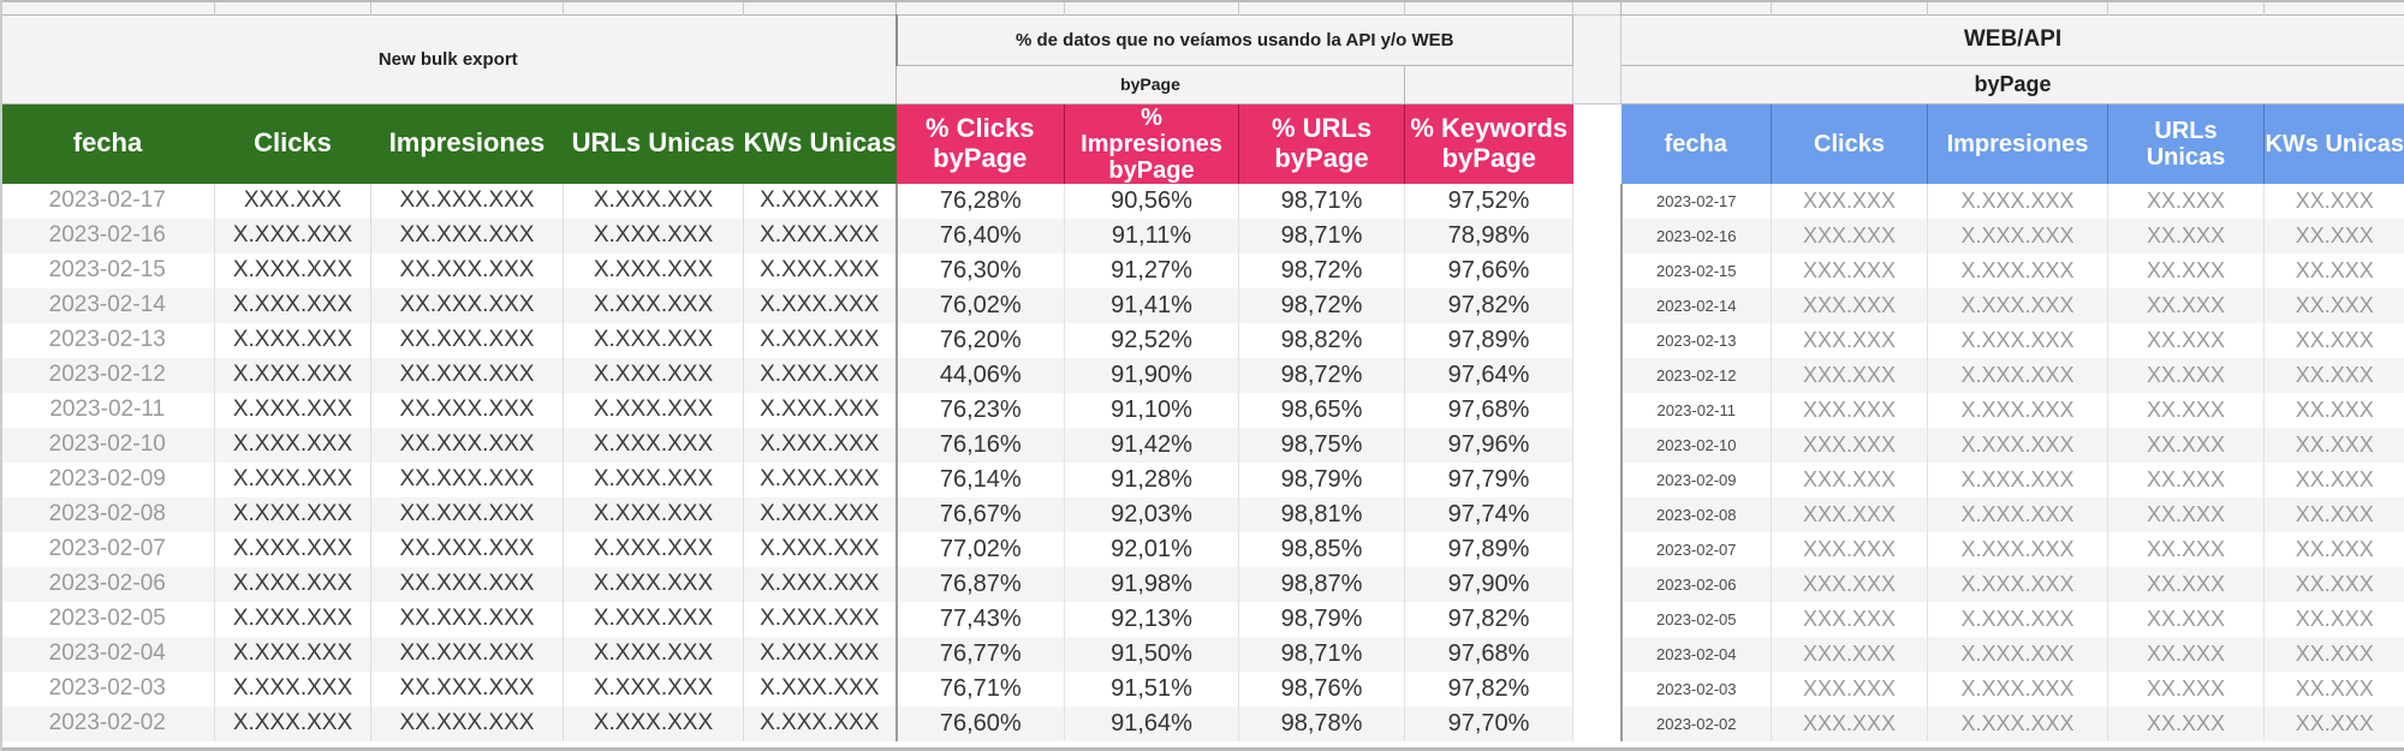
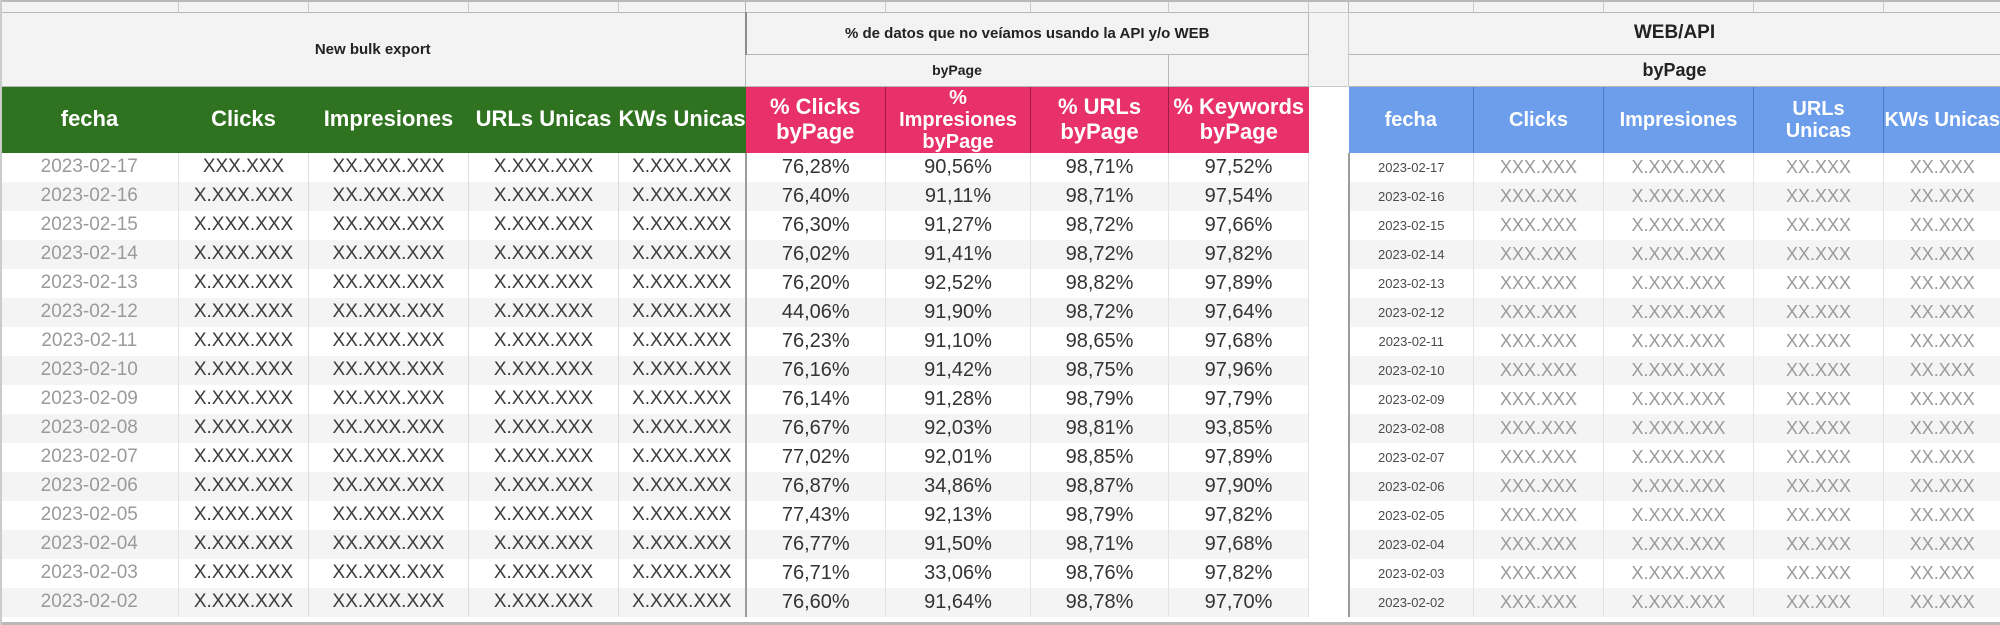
  New bulk export	% de datos que no veíamos usando la API y/o WEB		WEB/API
  byPage		byPage
  fecha	Clicks	Impresiones	URLs Unicas	KWs Unicas	% Clicks byPage	% Impresiones byPage	% URLs byPage	% Keywords byPage		fecha	Clicks	Impresiones	URLs Unicas	KWs Unicas
  2023-02-17	XXX.XXX	XX.XXX.XXX	X.XXX.XXX	X.XXX.XXX	76,28%	90,56%	98,71%	97,52%		2023-02-17	XXX.XXX	X.XXX.XXX	XX.XXX	XX.XXX
- 2023-02-16	X.XXX.XXX	XX.XXX.XXX	X.XXX.XXX	X.XXX.XXX	76,40%	91,11%	98,71%	78,98%		2023-02-16	XXX.XXX	X.XXX.XXX	XX.XXX	XX.XXX
+ 2023-02-16	X.XXX.XXX	XX.XXX.XXX	X.XXX.XXX	X.XXX.XXX	76,40%	91,11%	98,71%	97,54%		2023-02-16	XXX.XXX	X.XXX.XXX	XX.XXX	XX.XXX
  2023-02-15	X.XXX.XXX	XX.XXX.XXX	X.XXX.XXX	X.XXX.XXX	76,30%	91,27%	98,72%	97,66%		2023-02-15	XXX.XXX	X.XXX.XXX	XX.XXX	XX.XXX
  2023-02-14	X.XXX.XXX	XX.XXX.XXX	X.XXX.XXX	X.XXX.XXX	76,02%	91,41%	98,72%	97,82%		2023-02-14	XXX.XXX	X.XXX.XXX	XX.XXX	XX.XXX
  2023-02-13	X.XXX.XXX	XX.XXX.XXX	X.XXX.XXX	X.XXX.XXX	76,20%	92,52%	98,82%	97,89%		2023-02-13	XXX.XXX	X.XXX.XXX	XX.XXX	XX.XXX
  2023-02-12	X.XXX.XXX	XX.XXX.XXX	X.XXX.XXX	X.XXX.XXX	44,06%	91,90%	98,72%	97,64%		2023-02-12	XXX.XXX	X.XXX.XXX	XX.XXX	XX.XXX
  2023-02-11	X.XXX.XXX	XX.XXX.XXX	X.XXX.XXX	X.XXX.XXX	76,23%	91,10%	98,65%	97,68%		2023-02-11	XXX.XXX	X.XXX.XXX	XX.XXX	XX.XXX
  2023-02-10	X.XXX.XXX	XX.XXX.XXX	X.XXX.XXX	X.XXX.XXX	76,16%	91,42%	98,75%	97,96%		2023-02-10	XXX.XXX	X.XXX.XXX	XX.XXX	XX.XXX
  2023-02-09	X.XXX.XXX	XX.XXX.XXX	X.XXX.XXX	X.XXX.XXX	76,14%	91,28%	98,79%	97,79%		2023-02-09	XXX.XXX	X.XXX.XXX	XX.XXX	XX.XXX
- 2023-02-08	X.XXX.XXX	XX.XXX.XXX	X.XXX.XXX	X.XXX.XXX	76,67%	92,03%	98,81%	97,74%		2023-02-08	XXX.XXX	X.XXX.XXX	XX.XXX	XX.XXX
+ 2023-02-08	X.XXX.XXX	XX.XXX.XXX	X.XXX.XXX	X.XXX.XXX	76,67%	92,03%	98,81%	93,85%		2023-02-08	XXX.XXX	X.XXX.XXX	XX.XXX	XX.XXX
  2023-02-07	X.XXX.XXX	XX.XXX.XXX	X.XXX.XXX	X.XXX.XXX	77,02%	92,01%	98,85%	97,89%		2023-02-07	XXX.XXX	X.XXX.XXX	XX.XXX	XX.XXX
- 2023-02-06	X.XXX.XXX	XX.XXX.XXX	X.XXX.XXX	X.XXX.XXX	76,87%	91,98%	98,87%	97,90%		2023-02-06	XXX.XXX	X.XXX.XXX	XX.XXX	XX.XXX
+ 2023-02-06	X.XXX.XXX	XX.XXX.XXX	X.XXX.XXX	X.XXX.XXX	76,87%	34,86%	98,87%	97,90%		2023-02-06	XXX.XXX	X.XXX.XXX	XX.XXX	XX.XXX
  2023-02-05	X.XXX.XXX	XX.XXX.XXX	X.XXX.XXX	X.XXX.XXX	77,43%	92,13%	98,79%	97,82%		2023-02-05	XXX.XXX	X.XXX.XXX	XX.XXX	XX.XXX
  2023-02-04	X.XXX.XXX	XX.XXX.XXX	X.XXX.XXX	X.XXX.XXX	76,77%	91,50%	98,71%	97,68%		2023-02-04	XXX.XXX	X.XXX.XXX	XX.XXX	XX.XXX
- 2023-02-03	X.XXX.XXX	XX.XXX.XXX	X.XXX.XXX	X.XXX.XXX	76,71%	91,51%	98,76%	97,82%		2023-02-03	XXX.XXX	X.XXX.XXX	XX.XXX	XX.XXX
+ 2023-02-03	X.XXX.XXX	XX.XXX.XXX	X.XXX.XXX	X.XXX.XXX	76,71%	33,06%	98,76%	97,82%		2023-02-03	XXX.XXX	X.XXX.XXX	XX.XXX	XX.XXX
  2023-02-02	X.XXX.XXX	XX.XXX.XXX	X.XXX.XXX	X.XXX.XXX	76,60%	91,64%	98,78%	97,70%		2023-02-02	XXX.XXX	X.XXX.XXX	XX.XXX	XX.XXX
